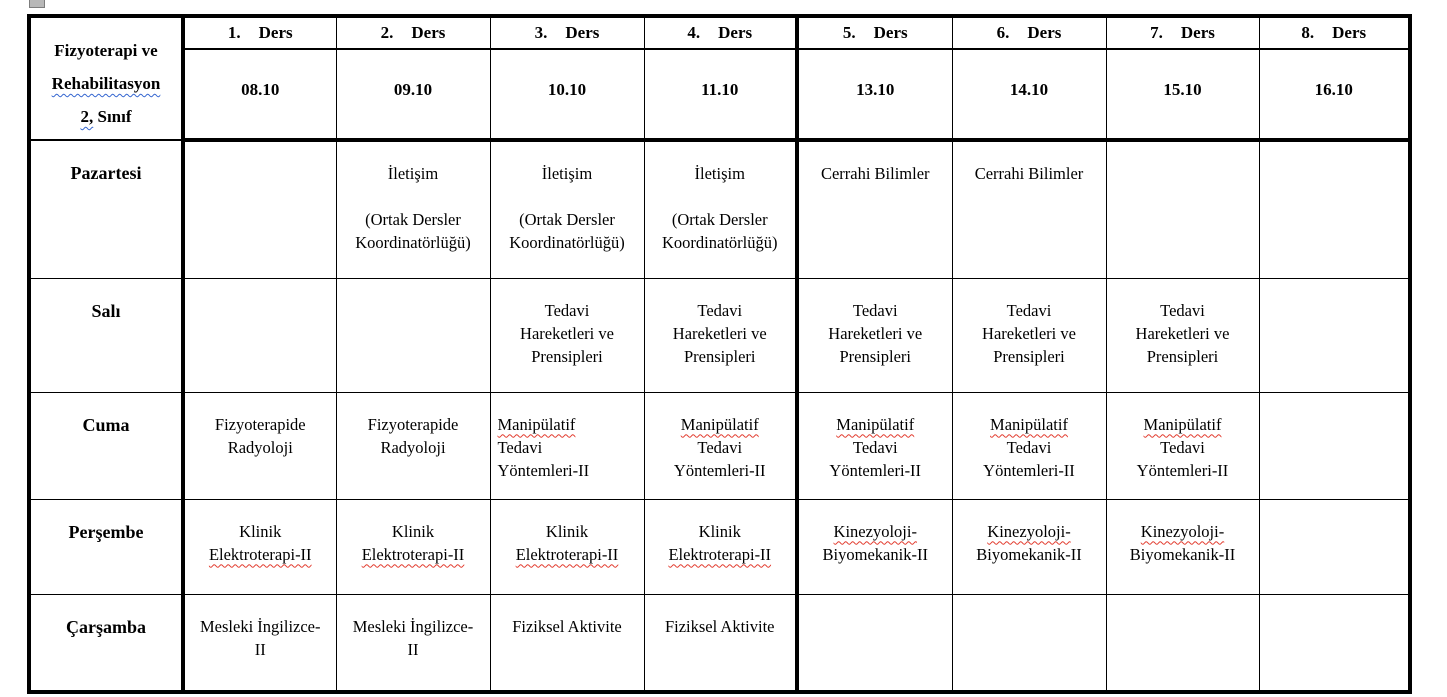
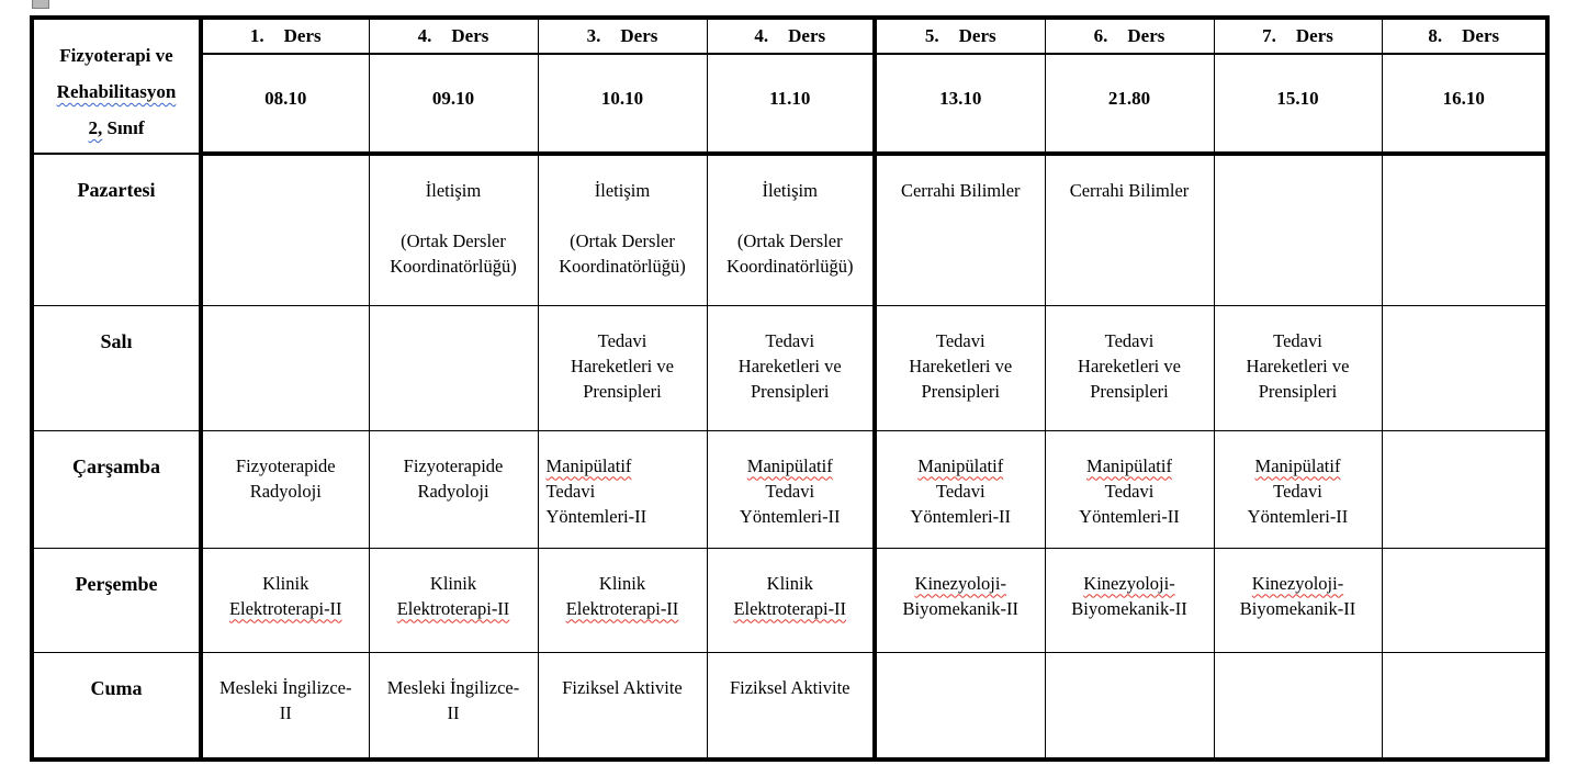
- Fizyoterapi veRehabilitasyon2, Sınıf	1. Ders	2. Ders	3. Ders	4. Ders	5. Ders	6. Ders	7. Ders	8. Ders
+ Fizyoterapi veRehabilitasyon2, Sınıf	1. Ders	4. Ders	3. Ders	4. Ders	5. Ders	6. Ders	7. Ders	8. Ders
- 08.10	09.10	10.10	11.10	13.10	14.10	15.10	16.10
+ 08.10	09.10	10.10	11.10	13.10	21.80	15.10	16.10
  Pazartesi		İletişim (Ortak DerslerKoordinatörlüğü)	İletişim (Ortak DerslerKoordinatörlüğü)	İletişim (Ortak DerslerKoordinatörlüğü)	Cerrahi Bilimler	Cerrahi Bilimler
  Salı			TedaviHareketleri vePrensipleri	TedaviHareketleri vePrensipleri	TedaviHareketleri vePrensipleri	TedaviHareketleri vePrensipleri	TedaviHareketleri vePrensipleri
- Cuma	FizyoterapideRadyoloji	FizyoterapideRadyoloji	ManipülatifTedaviYöntemleri-II	ManipülatifTedaviYöntemleri-II	ManipülatifTedaviYöntemleri-II	ManipülatifTedaviYöntemleri-II	ManipülatifTedaviYöntemleri-II
+ Çarşamba	FizyoterapideRadyoloji	FizyoterapideRadyoloji	ManipülatifTedaviYöntemleri-II	ManipülatifTedaviYöntemleri-II	ManipülatifTedaviYöntemleri-II	ManipülatifTedaviYöntemleri-II	ManipülatifTedaviYöntemleri-II
  Perşembe	KlinikElektroterapi-II	KlinikElektroterapi-II	KlinikElektroterapi-II	KlinikElektroterapi-II	Kinezyoloji-Biyomekanik-II	Kinezyoloji-Biyomekanik-II	Kinezyoloji-Biyomekanik-II
- Çarşamba	Mesleki İngilizce-II	Mesleki İngilizce-II	Fiziksel Aktivite	Fiziksel Aktivite
+ Cuma	Mesleki İngilizce-II	Mesleki İngilizce-II	Fiziksel Aktivite	Fiziksel Aktivite
